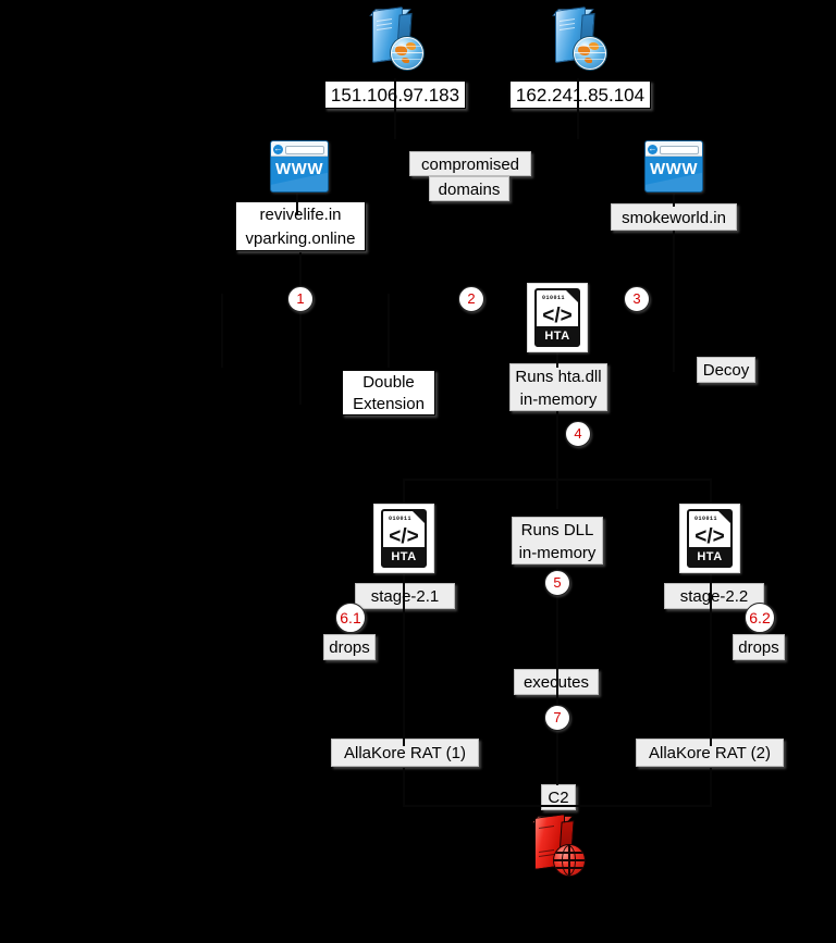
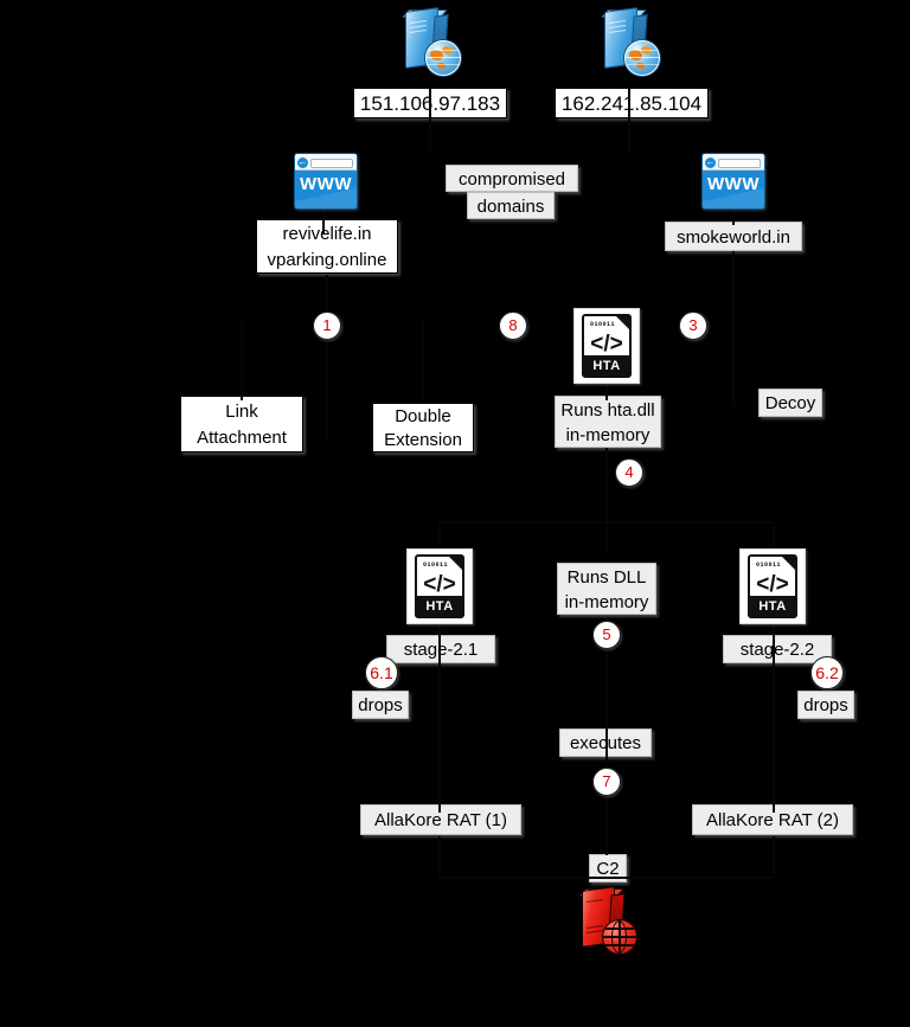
  151.106.97.183
  162.24.85.104
  ←
  WWW
  ←
  WWW
  compromised
  domains
  revivelife.in
  vparking.online
  smokeworld.in
  1
- 2
+ 8
  3
  </>
  HTA
+ Link
+ Attachment
  Double
  Extension
  Runs hta.dll
  in-memory
  Decoy
  4
  </>
  HTA
  </>
  HTA
  stage-2.1
  stage-2.2
  Runs DLL
  in-memory
  5
  6.1
  drops
  6.2
  drops
  executes
  7
  AllaKore RAT (1)
  AllaKore RAT (2)
  C2
